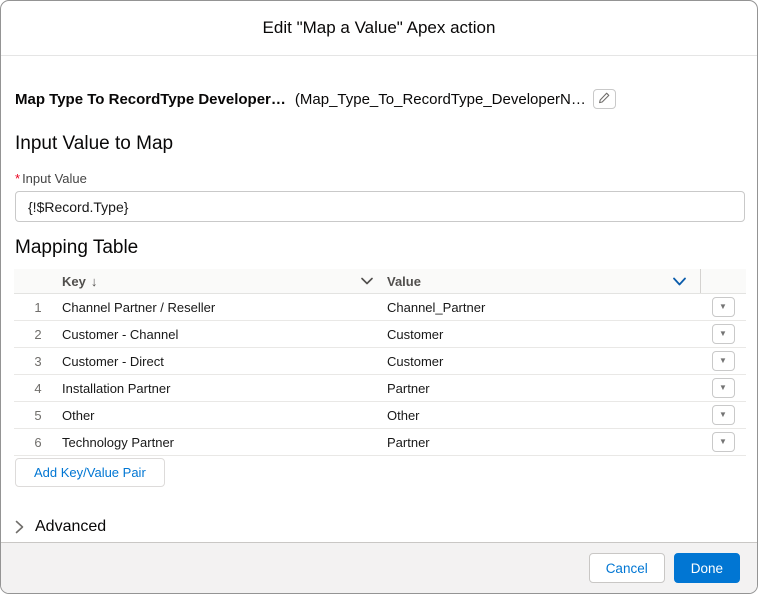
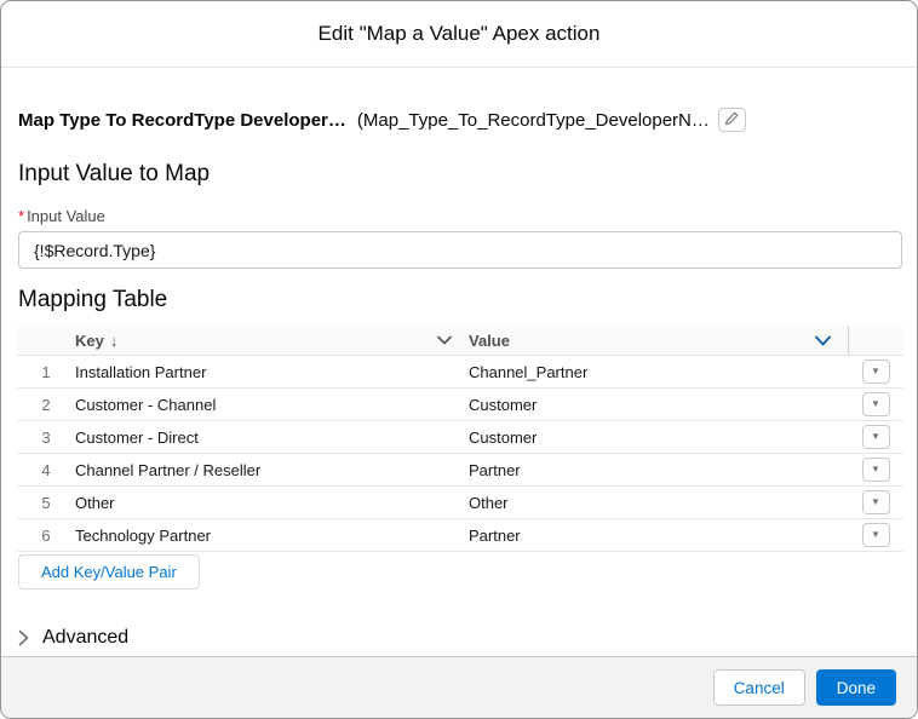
  Edit "Map a Value" Apex action
  Map Type To RecordType Developer…
  (Map_Type_To_RecordType_DeveloperN…
  Input Value to Map
  * Input Value
  {!$Record.Type}
  Mapping Table
  Key
  ↓
  Value
  1
- Channel Partner / Reseller
+ Installation Partner
  Channel_Partner
  ▼
  2
  Customer - Channel
  Customer
  ▼
  3
  Customer - Direct
  Customer
  ▼
  4
- Installation Partner
+ Channel Partner / Reseller
  Partner
  ▼
  5
  Other
  Other
  ▼
  6
  Technology Partner
  Partner
  ▼
  Add Key/Value Pair
  Advanced
  Cancel
  Done
